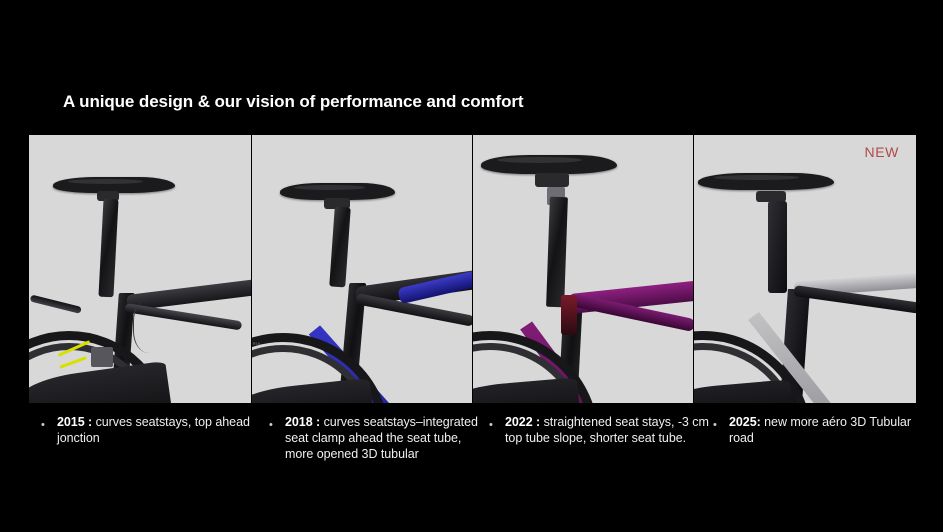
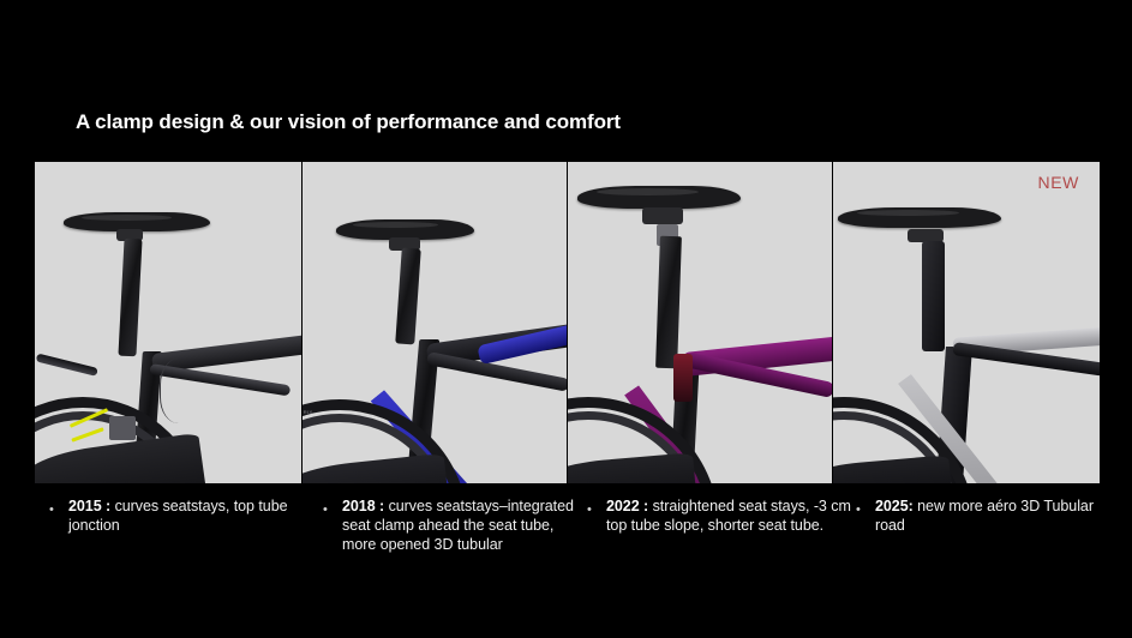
- A unique design & our vision of performance and comfort
+ A clamp design & our vision of performance and comfort
  NEW
  •
- 2015 : curves seatstays, top ahead jonction
+ 2015 : curves seatstays, top tube jonction
  •
  2018 : curves seatstays–integrated seat clamp ahead the seat tube, more opened 3D tubular
  •
  2022 : straightened seat stays, -3 cm top tube slope, shorter seat tube.
  •
  2025: new more aéro 3D Tubular road
